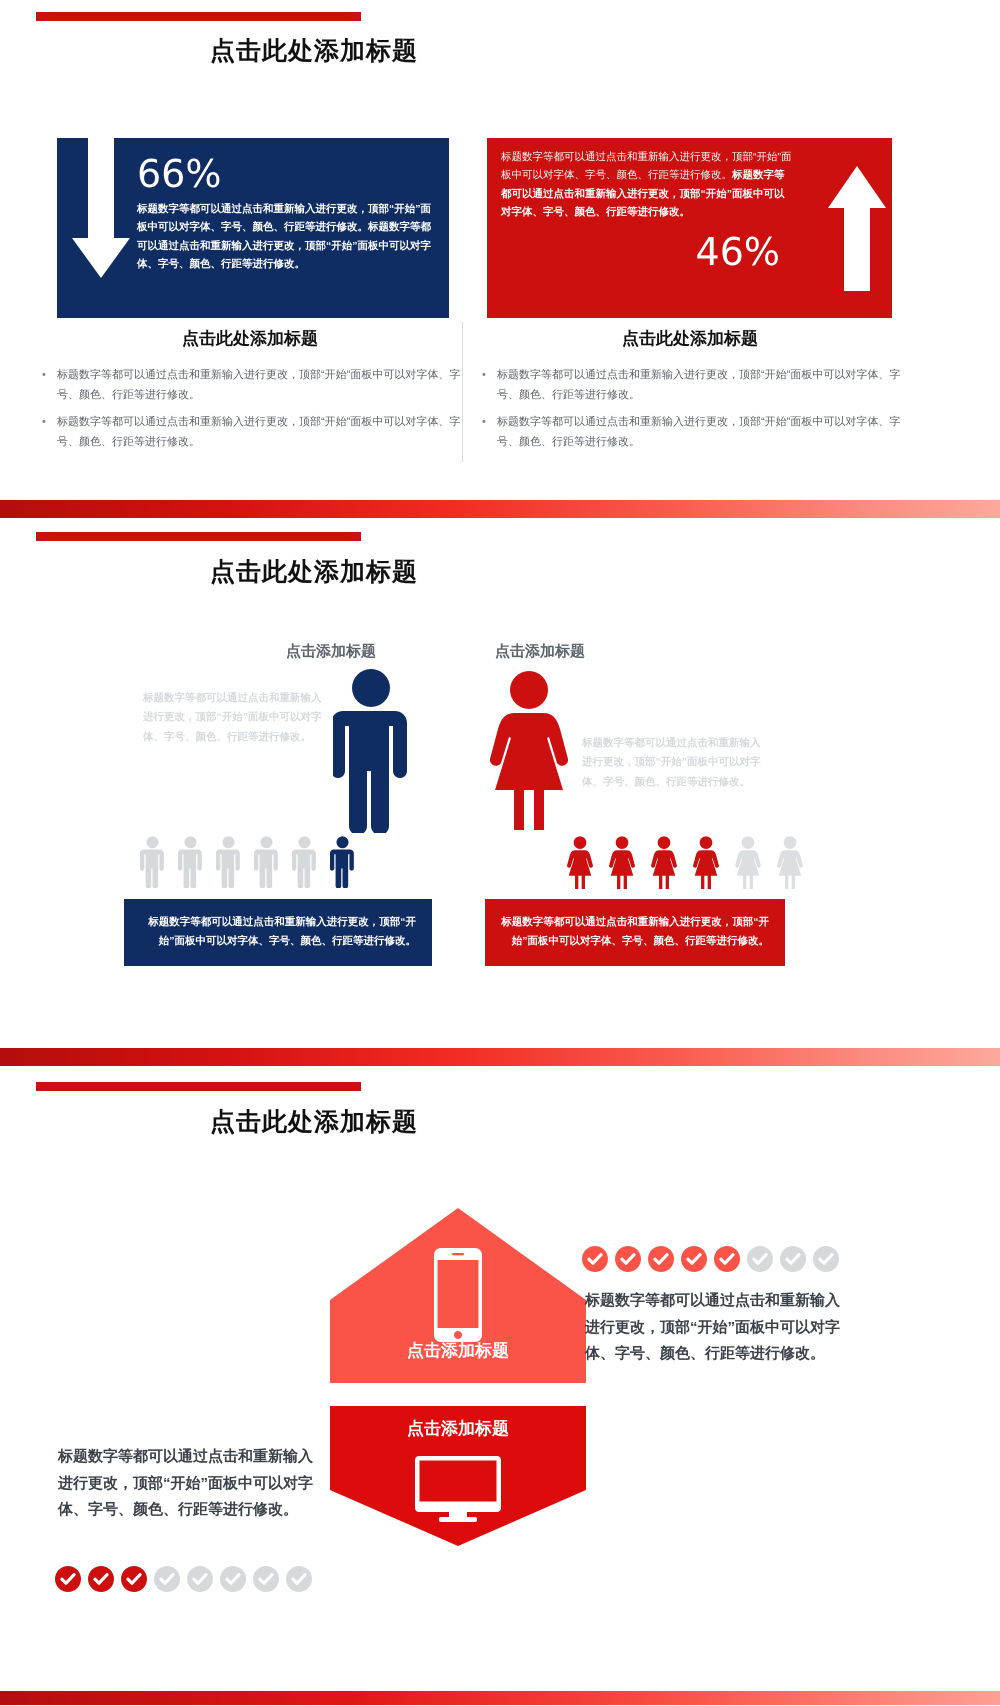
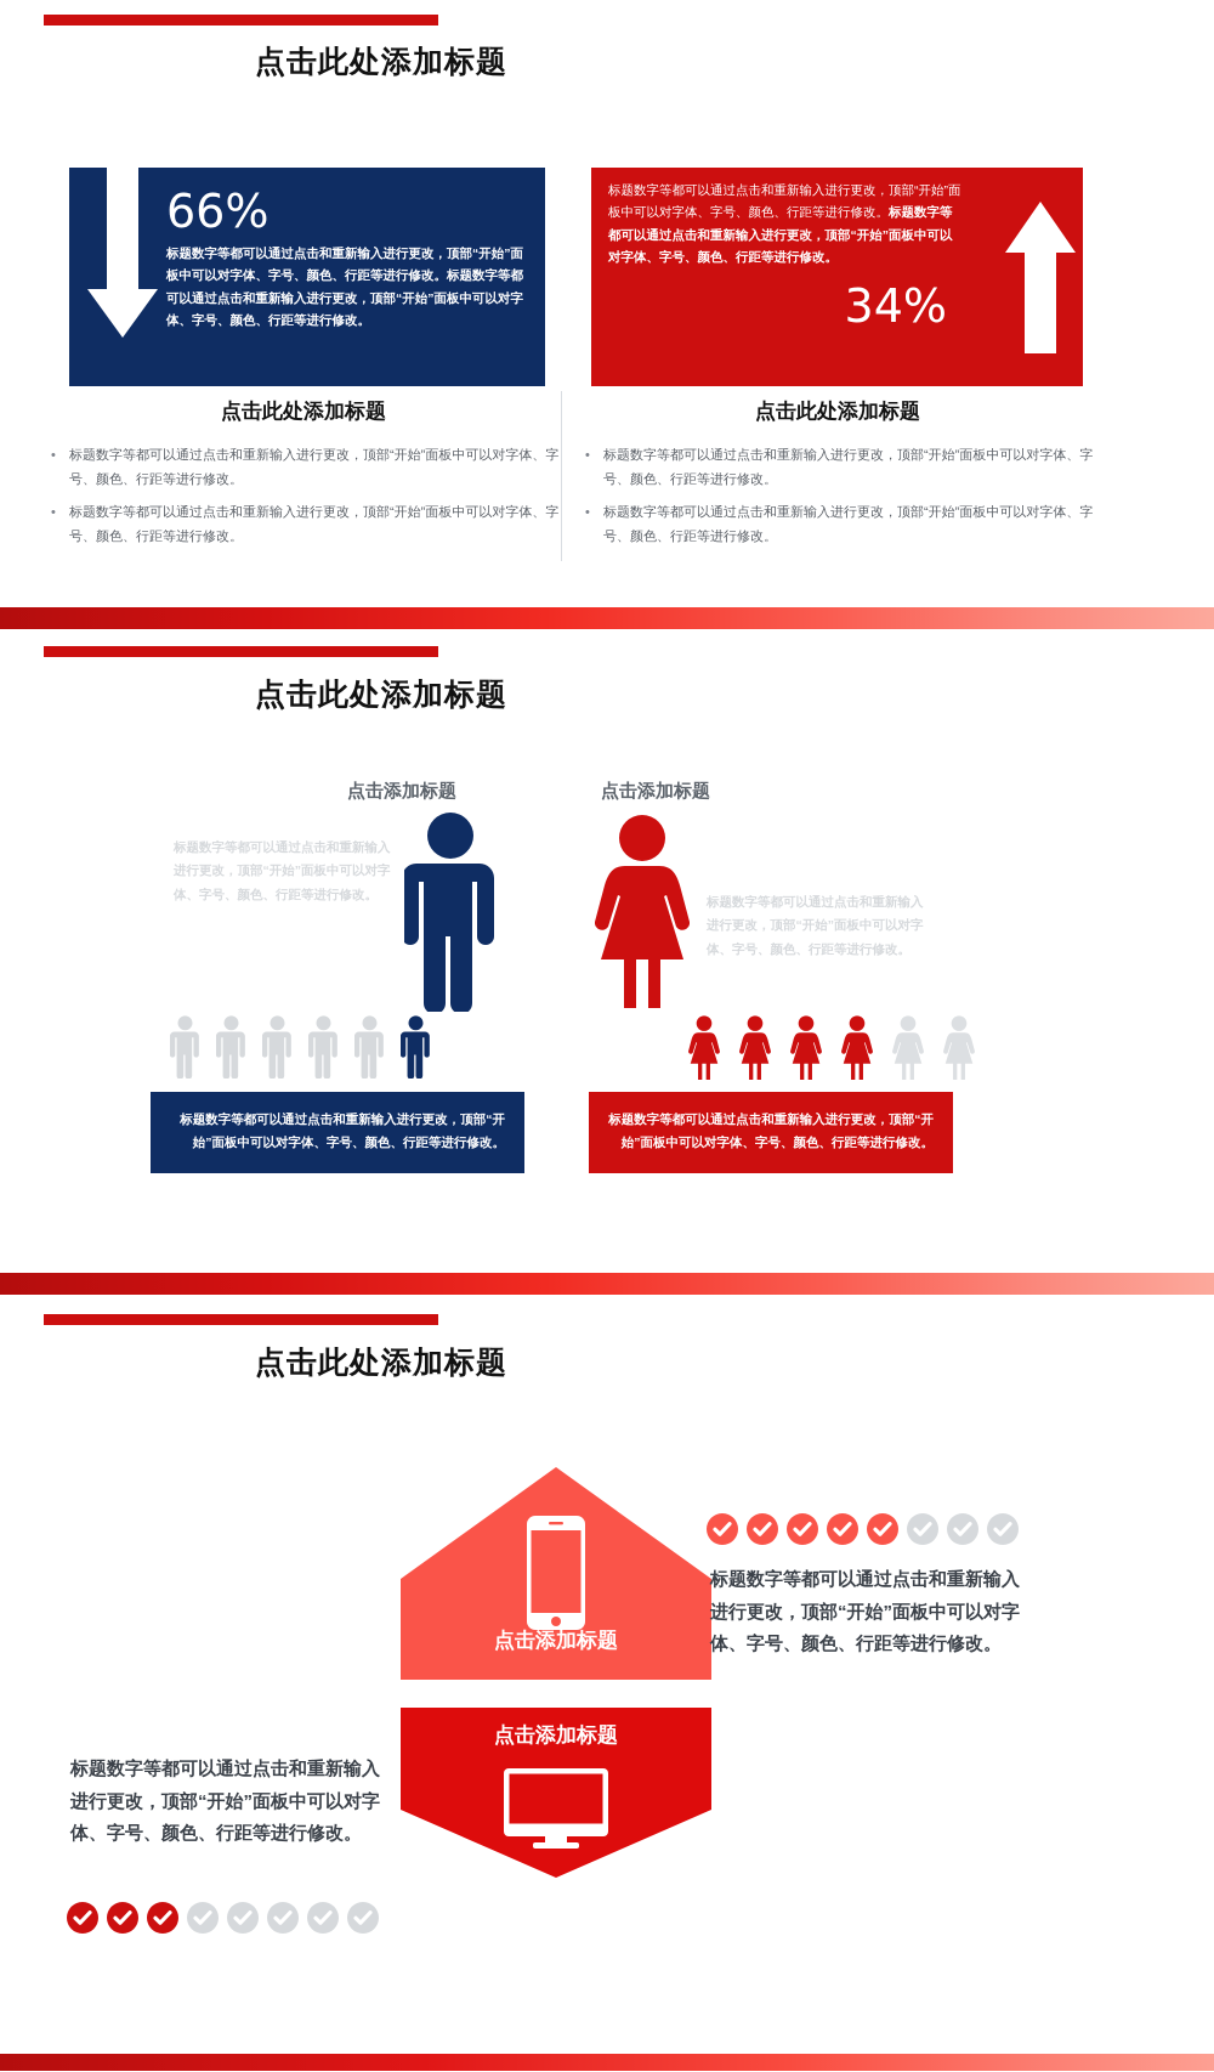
  点击此处添加标题
  66%
  标题数字等都可以通过点击和重新输入进行更改，顶部“开始”面板中可以对字体、字号、颜色、行距等进行修改。标题数字等都可以通过点击和重新输入进行更改，顶部“开始”面板中可以对字体、字号、颜色、行距等进行修改。
  标题数字等都可以通过点击和重新输入进行更改，顶部“开始”面板中可以对字体、字号、颜色、行距等进行修改。标题数字等都可以通过点击和重新输入进行更改，顶部“开始”面板中可以对字体、字号、颜色、行距等进行修改。
- 46%
+ 34%
  点击此处添加标题
  •
  标题数字等都可以通过点击和重新输入进行更改，顶部“开始”面板中可以对字体、字号、颜色、行距等进行修改。
  •
  标题数字等都可以通过点击和重新输入进行更改，顶部“开始”面板中可以对字体、字号、颜色、行距等进行修改。
  点击此处添加标题
  •
  标题数字等都可以通过点击和重新输入进行更改，顶部“开始”面板中可以对字体、字号、颜色、行距等进行修改。
  •
  标题数字等都可以通过点击和重新输入进行更改，顶部“开始”面板中可以对字体、字号、颜色、行距等进行修改。
  点击此处添加标题
  点击添加标题
  标题数字等都可以通过点击和重新输入进行更改，顶部“开始”面板中可以对字体、字号、颜色、行距等进行修改。
  标题数字等都可以通过点击和重新输入进行更改，顶部“开始”面板中可以对字体、字号、颜色、行距等进行修改。
  点击添加标题
  标题数字等都可以通过点击和重新输入进行更改，顶部“开始”面板中可以对字体、字号、颜色、行距等进行修改。
  标题数字等都可以通过点击和重新输入进行更改，顶部“开始”面板中可以对字体、字号、颜色、行距等进行修改。
  点击此处添加标题
  点击添加标题
  点击添加标题
  标题数字等都可以通过点击和重新输入进行更改，顶部“开始”面板中可以对字体、字号、颜色、行距等进行修改。
  标题数字等都可以通过点击和重新输入进行更改，顶部“开始”面板中可以对字体、字号、颜色、行距等进行修改。
